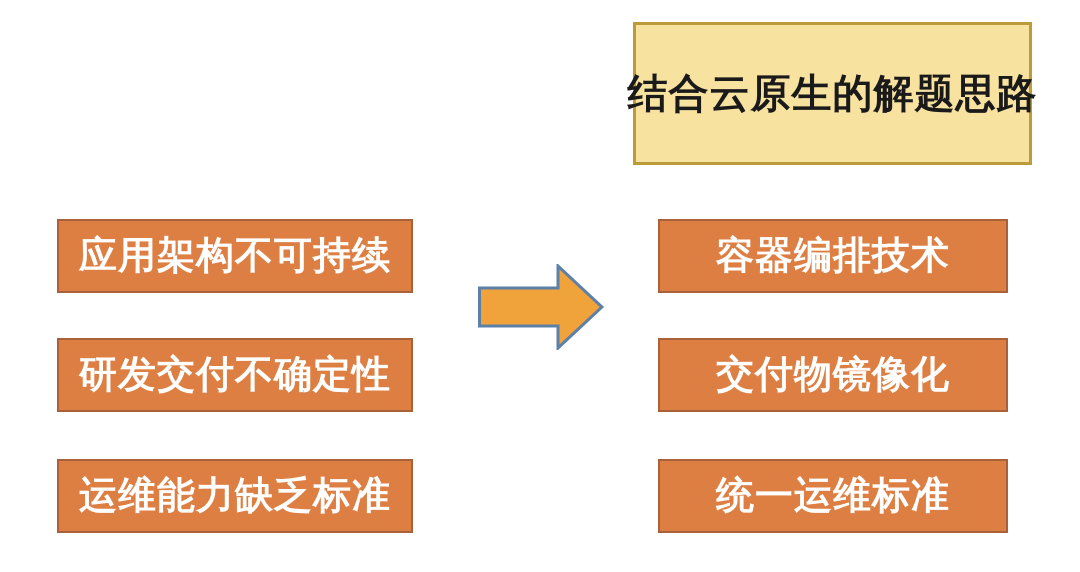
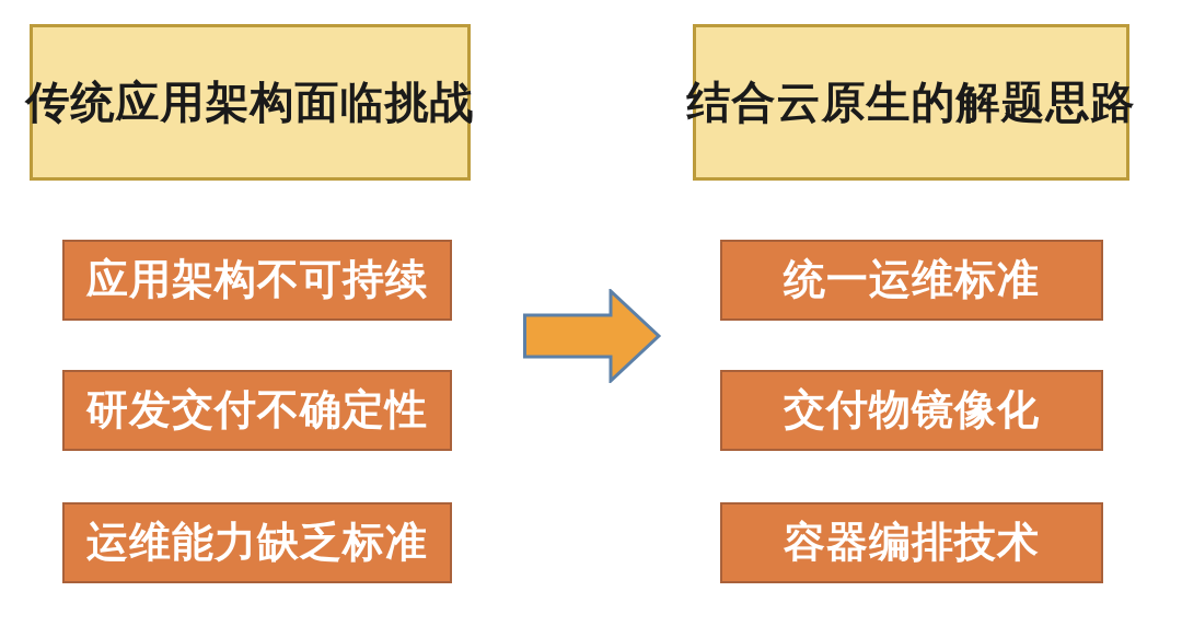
+ 传统应用架构面临挑战
  结合云原生的解题思路
  应用架构不可持续
  研发交付不确定性
  运维能力缺乏标准
- 容器编排技术
+ 统一运维标准
  交付物镜像化
- 统一运维标准
+ 容器编排技术
